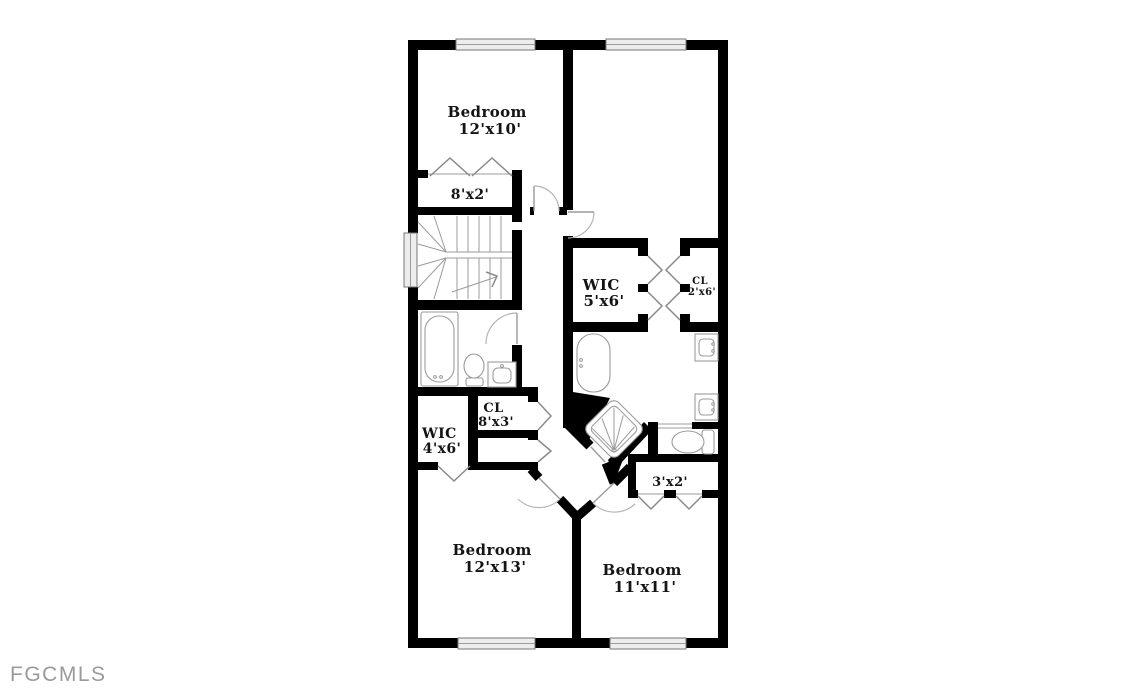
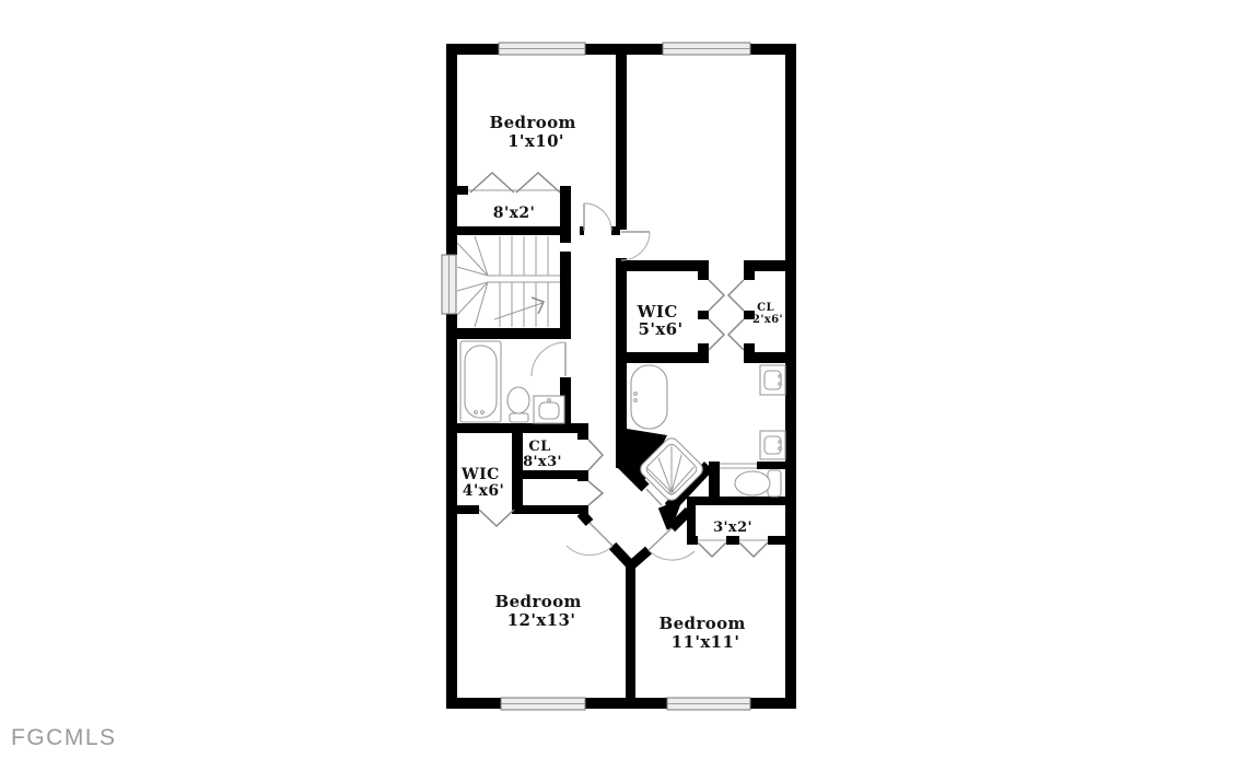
- Bedroom 12'x10'
+ Bedroom 1'x10'
  8'x2'
  WIC 5'x6'
  CL 2'x6'
  CL 8'x3'
  WIC 4'x6'
  3'x2'
  Bedroom 12'x13'
  Bedroom 11'x11'
  FGCMLS
